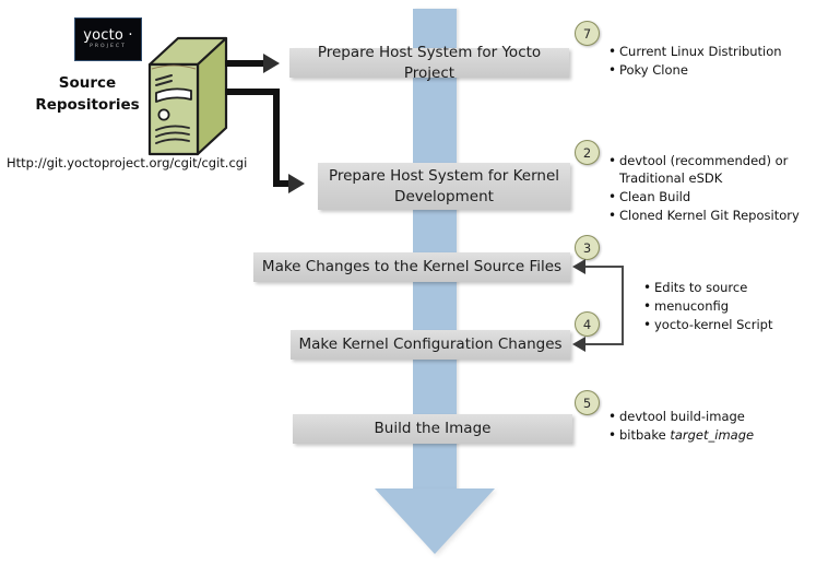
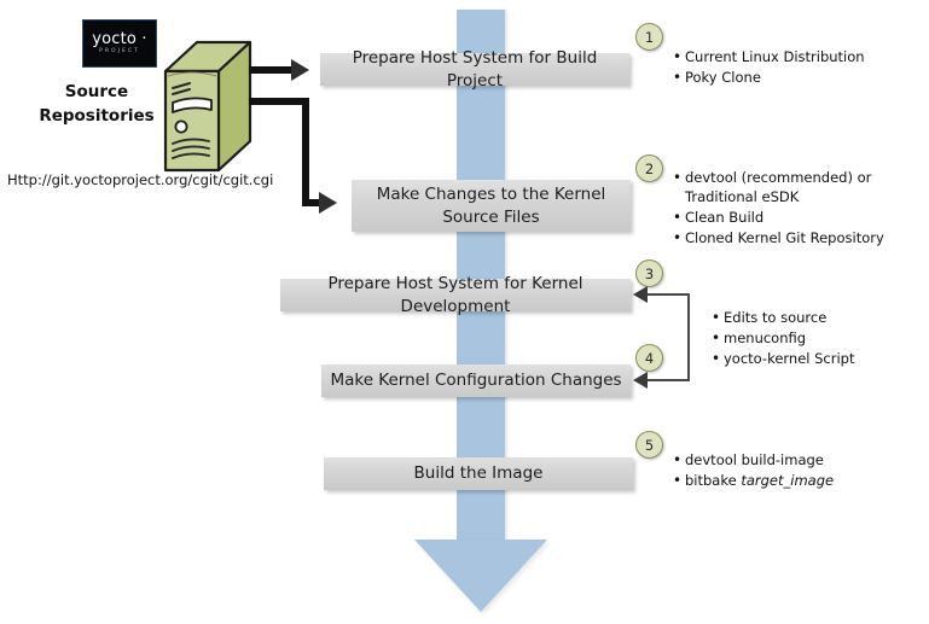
  yocto ·
  Source
  Repositories
  Http://git.yoctoproject.org/cgit/cgit.cgi
- Prepare Host System for Yocto Project
+ Prepare Host System for Build Project
- 7
+ 1
  Current Linux Distribution
  Poky Clone
- Prepare Host System for Kernel Development
+ Make Changes to the Kernel Source Files
  2
  devtool (recommended) or Traditional eSDK
  Clean Build
  Cloned Kernel Git Repository
- Make Changes to the Kernel Source Files
+ Prepare Host System for Kernel Development
  3
  Make Kernel Configuration Changes
  4
  Edits to source
  menuconfig
  yocto-kernel Script
  Build the Image
  5
  devtool build-image
  bitbake target_image
